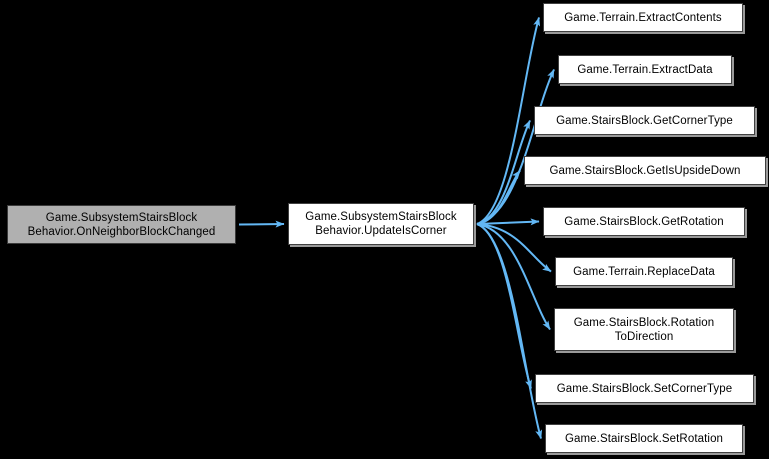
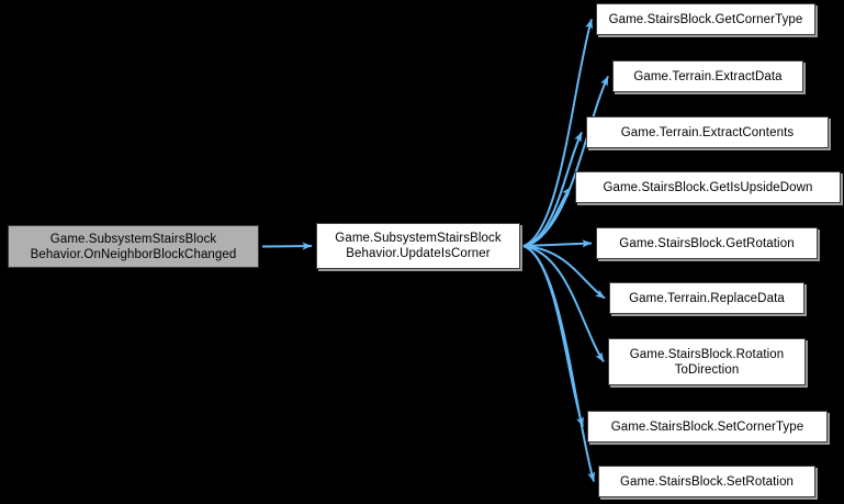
  Game.SubsystemStairsBlock
  Behavior.OnNeighborBlockChanged
  Game.SubsystemStairsBlock
  Behavior.UpdateIsCorner
- Game.Terrain.ExtractContents
+ Game.StairsBlock.GetCornerType
  Game.Terrain.ExtractData
- Game.StairsBlock.GetCornerType
+ Game.Terrain.ExtractContents
  Game.StairsBlock.GetIsUpsideDown
  Game.StairsBlock.GetRotation
  Game.Terrain.ReplaceData
  Game.StairsBlock.Rotation
  ToDirection
  Game.StairsBlock.SetCornerType
  Game.StairsBlock.SetRotation
